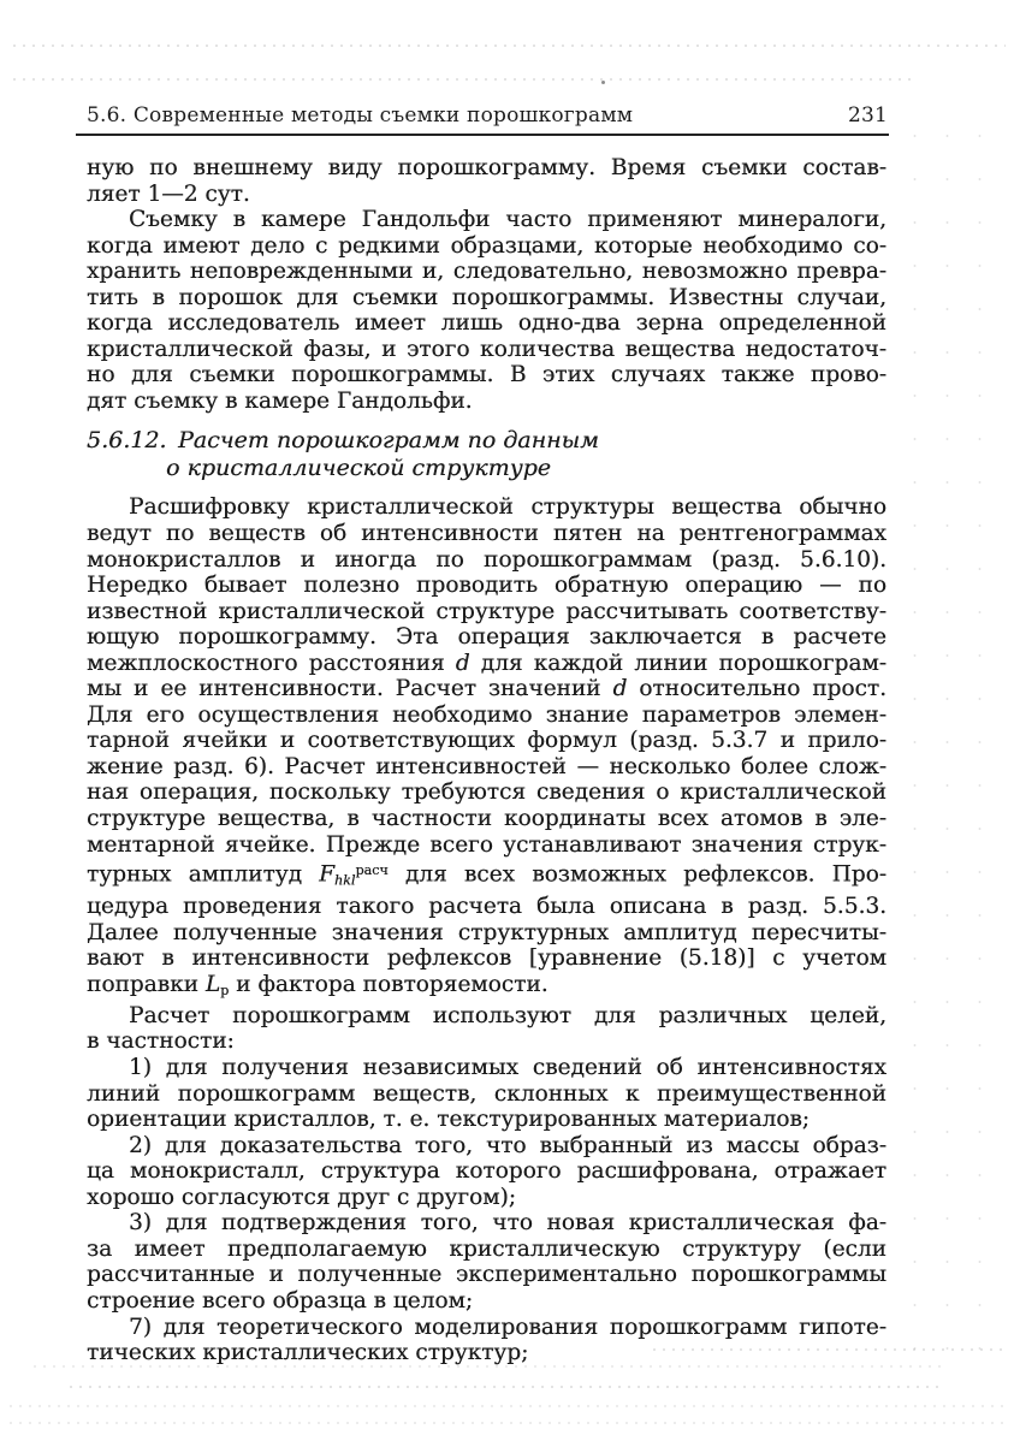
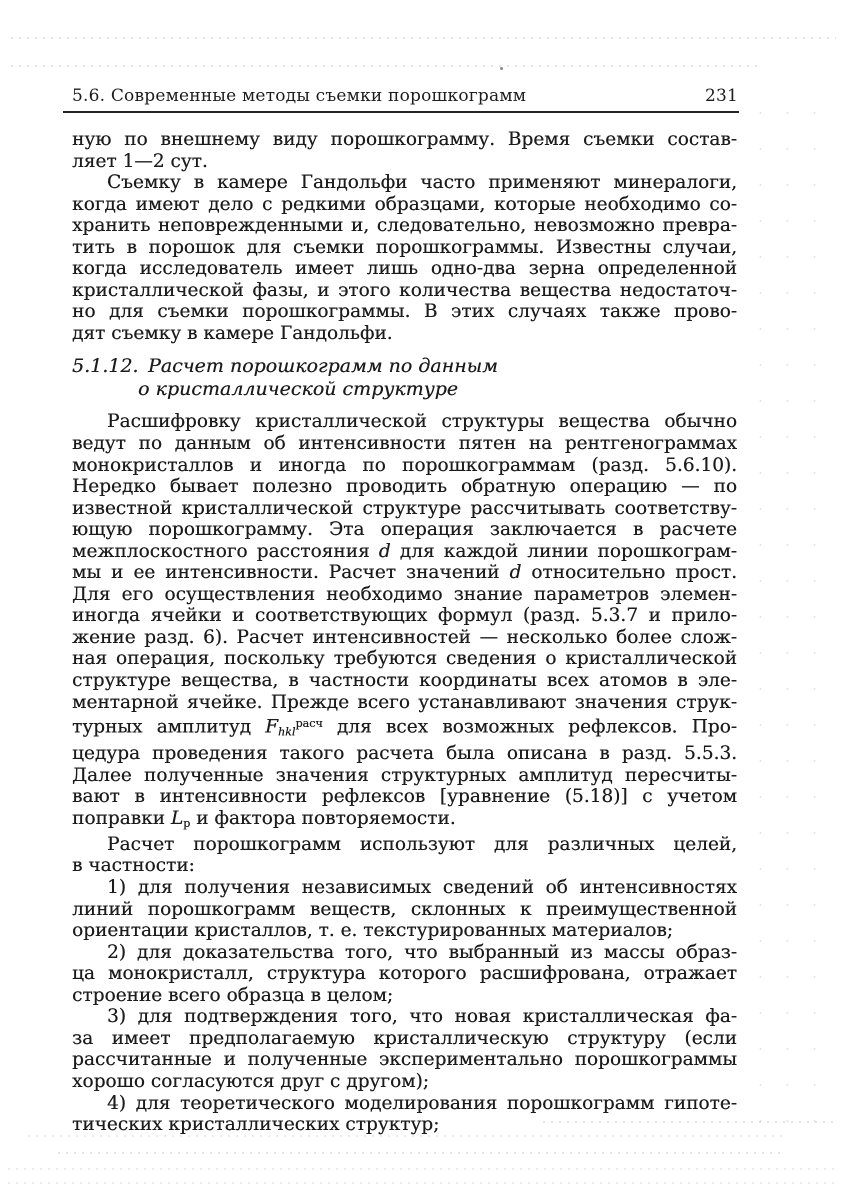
  5.6. Современные методы съемки порошкограмм
  231
  ную по внешнему виду порошкограмму. Время съемки состав-
  ляет 1—2 сут.
  Съемку в камере Гандольфи часто применяют минералоги,
  когда имеют дело с редкими образцами, которые необходимо со-
  хранить неповрежденными и, следовательно, невозможно превра-
  тить в порошок для съемки порошкограммы. Известны случаи,
  когда исследователь имеет лишь одно-два зерна определенной
  кристаллической фазы, и этого количества вещества недостаточ-
  но для съемки порошкограммы. В этих случаях также прово-
  дят съемку в камере Гандольфи.
- 5.6.12. Расчет порошкограмм по данным
+ 5.1.12. Расчет порошкограмм по данным
  о кристаллической структуре
  Расшифровку кристаллической структуры вещества обычно
- ведут по веществ об интенсивности пятен на рентгенограммах
+ ведут по данным об интенсивности пятен на рентгенограммах
  монокристаллов и иногда по порошкограммам (разд. 5.6.10).
  Нередко бывает полезно проводить обратную операцию — по
  известной кристаллической структуре рассчитывать соответству-
  ющую порошкограмму. Эта операция заключается в расчете
  межплоскостного расстояния d для каждой линии порошкограм-
  мы и ее интенсивности. Расчет значений d относительно прост.
  Для его осуществления необходимо знание параметров элемен-
- тарной ячейки и соответствующих формул (разд. 5.3.7 и прило-
+ иногда ячейки и соответствующих формул (разд. 5.3.7 и прило-
  жение разд. 6). Расчет интенсивностей — несколько более слож-
  ная операция, поскольку требуются сведения о кристаллической
  структуре вещества, в частности координаты всех атомов в эле-
  ментарной ячейке. Прежде всего устанавливают значения струк-
  турных амплитуд Fhklрасч для всех возможных рефлексов. Про-
  цедура проведения такого расчета была описана в разд. 5.5.3.
  Далее полученные значения структурных амплитуд пересчиты-
  вают в интенсивности рефлексов [уравнение (5.18)] с учетом
  поправки Lp и фактора повторяемости.
  Расчет порошкограмм используют для различных целей,
  в частности:
  1) для получения независимых сведений об интенсивностях
  линий порошкограмм веществ, склонных к преимущественной
  ориентации кристаллов, т. е. текстурированных материалов;
  2) для доказательства того, что выбранный из массы образ-
  ца монокристалл, структура которого расшифрована, отражает
- хорошо согласуются друг с другом);
+ строение всего образца в целом;
  3) для подтверждения того, что новая кристаллическая фа-
  за имеет предполагаемую кристаллическую структуру (если
  рассчитанные и полученные экспериментально порошкограммы
- строение всего образца в целом;
+ хорошо согласуются друг с другом);
- 7) для теоретического моделирования порошкограмм гипоте-
+ 4) для теоретического моделирования порошкограмм гипоте-
  тических кристаллических структур;
